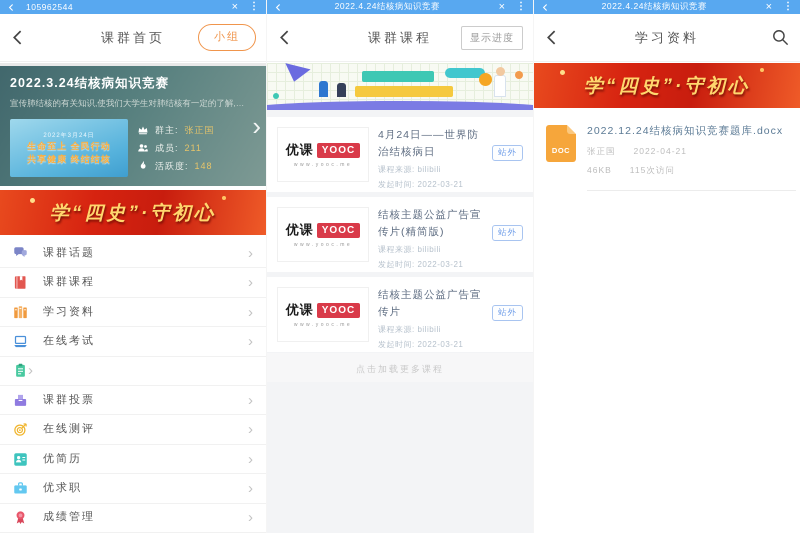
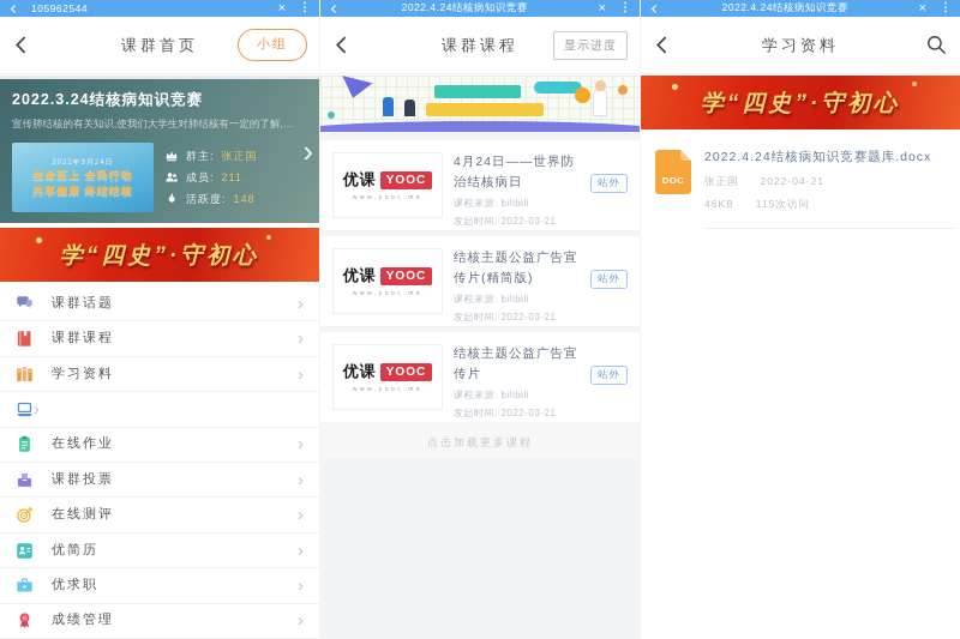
  105962544
  ×
  ⋮
  课群首页
  小组
  2022.3.24结核病知识竞赛
  宣传肺结核的有关知识,使我们大学生对肺结核有一定的了解,…
  生命至上 全民行动
  共享健康 终结结核
  群主:
  张正国
  成员:
  211
  活跃度:
  148
  ›
  学“四史”·守初心
  课群话题
  ›
  课群课程
  ›
  学习资料
  ›
- 在线考试
  ›
+ 在线作业
  ›
  课群投票
  ›
  在线测评
  ›
  优简历
  ›
  优求职
  ›
  成绩管理
  ›
  2022.4.24结核病知识竞赛
  ×
  ⋮
  课群课程
  显示进度
  优课
  YOOC
  4月24日——世界防治结核病日
  站外
  课程来源: bilibili
  发起时间: 2022-03-21
  优课
  YOOC
  结核主题公益广告宣传片(精简版)
  站外
  课程来源: bilibili
  发起时间: 2022-03-21
  优课
  YOOC
  结核主题公益广告宣传片
  站外
  课程来源: bilibili
  发起时间: 2022-03-21
  点击加载更多课程
  2022.4.24结核病知识竞赛
  ×
  ⋮
  学习资料
  学“四史”·守初心
  DOC
- 2022.12.24结核病知识竞赛题库.docx
+ 2022.4.24结核病知识竞赛题库.docx
  张正国
  2022-04-21
  46KB
  115次访问
